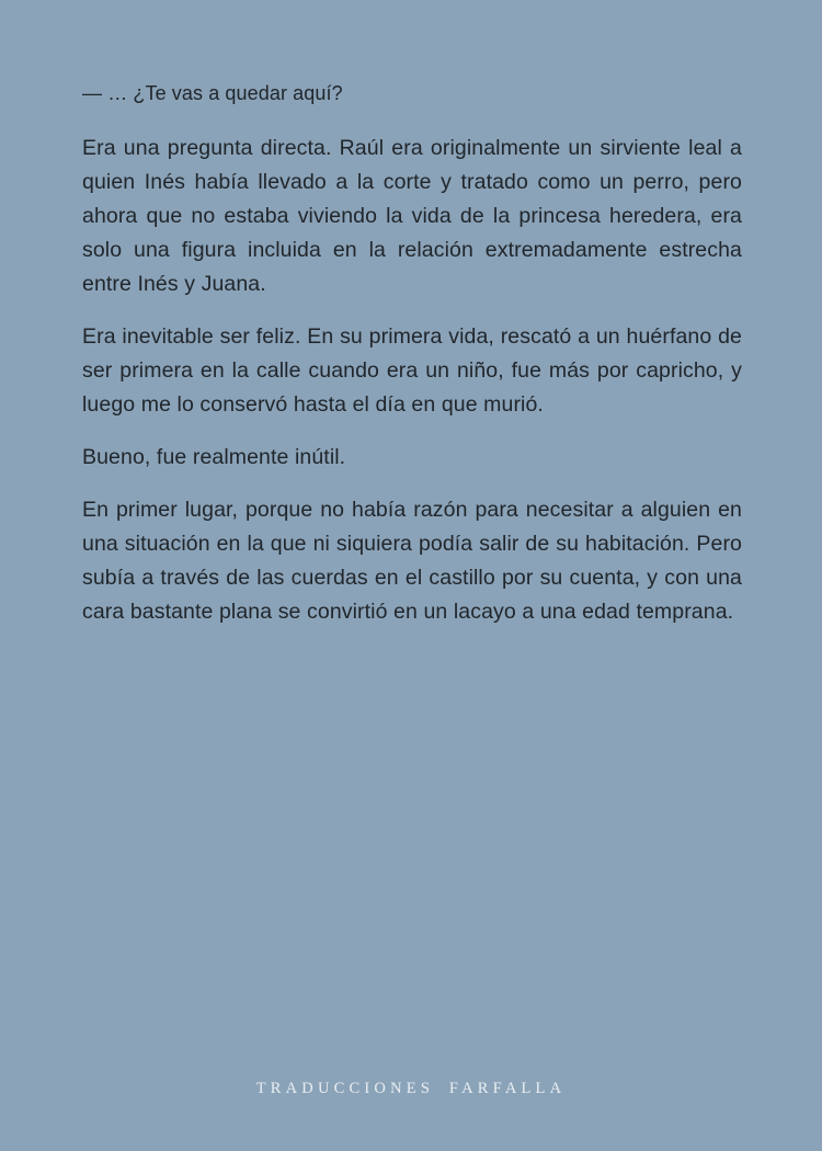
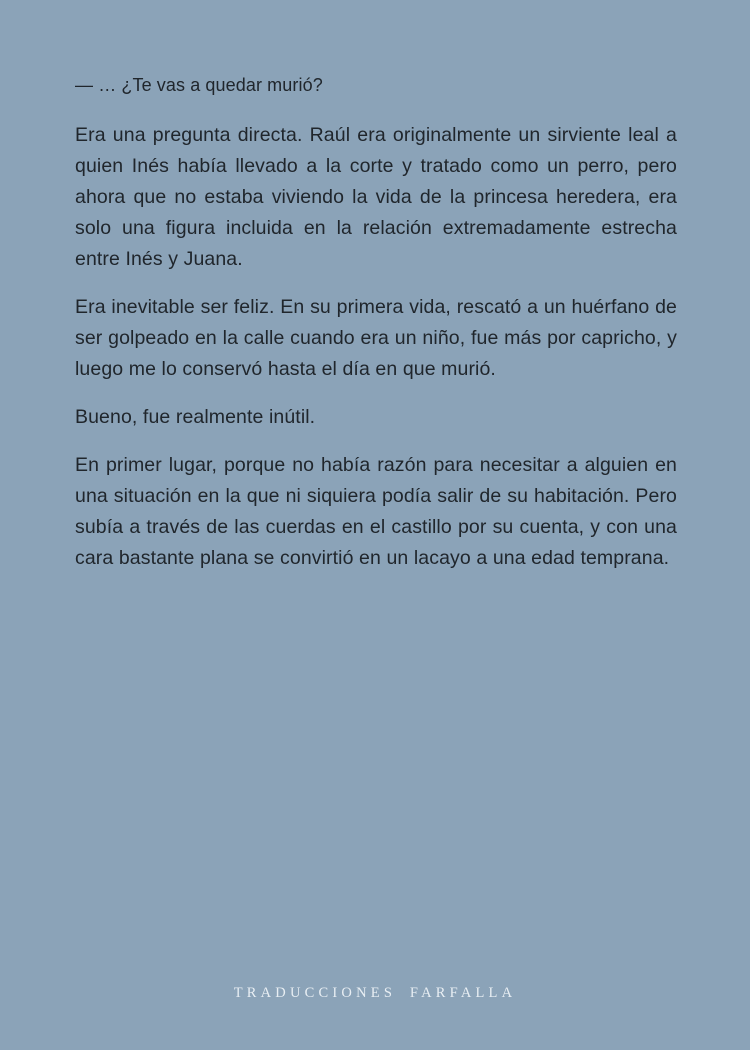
- — … ¿Te vas a quedar aquí?
+ — … ¿Te vas a quedar murió?
  Era una pregunta directa. Raúl era originalmente un sirviente leal a quien Inés había llevado a la corte y tratado como un perro, pero ahora que no estaba viviendo la vida de la princesa heredera, era solo una figura incluida en la relación extremadamente estrecha entre Inés y Juana.
- Era inevitable ser feliz. En su primera vida, rescató a un huérfano de ser primera en la calle cuando era un niño, fue más por capricho, y luego me lo conservó hasta el día en que murió.
+ Era inevitable ser feliz. En su primera vida, rescató a un huérfano de ser golpeado en la calle cuando era un niño, fue más por capricho, y luego me lo conservó hasta el día en que murió.
  Bueno, fue realmente inútil.
  En primer lugar, porque no había razón para necesitar a alguien en una situación en la que ni siquiera podía salir de su habitación. Pero subía a través de las cuerdas en el castillo por su cuenta, y con una cara bastante plana se convirtió en un lacayo a una edad temprana.
  TRADUCCIONES FARFALLA
